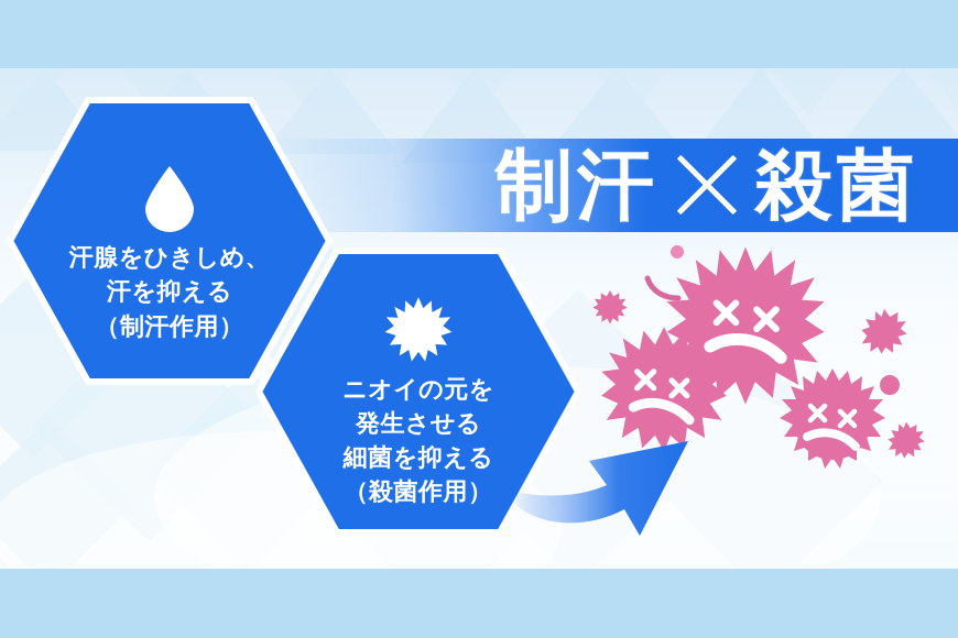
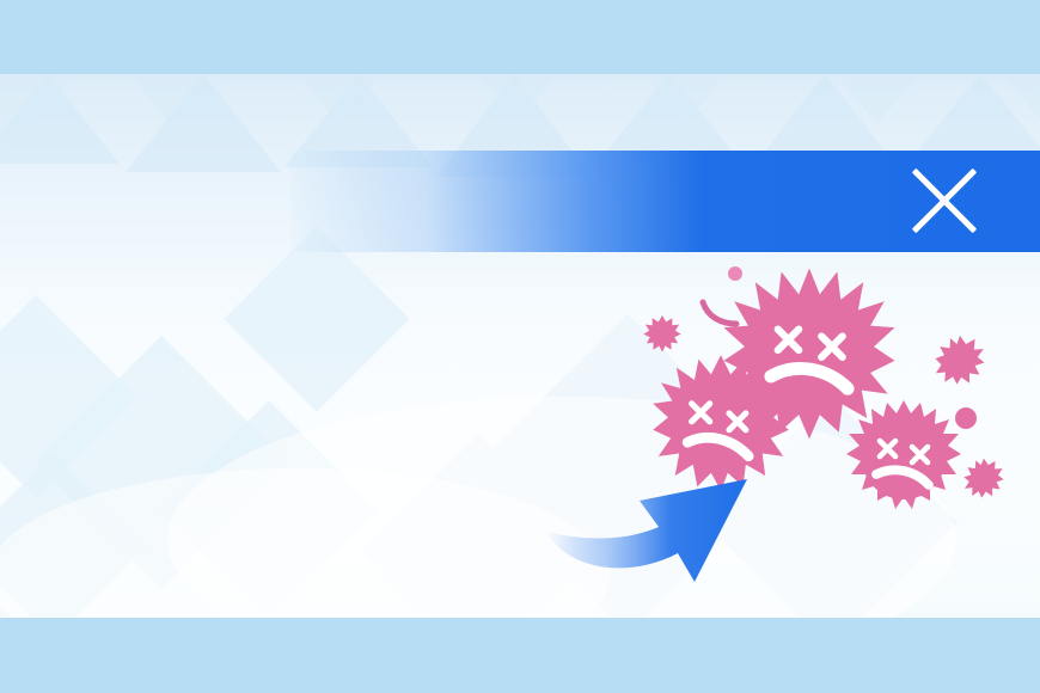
- 制汗
- 殺菌
- 汗腺をひきしめ、
- 汗を抑える
- （制汗作用）
- ニオイの元を
- 発生させる
- 細菌を抑える
- （殺菌作用）
